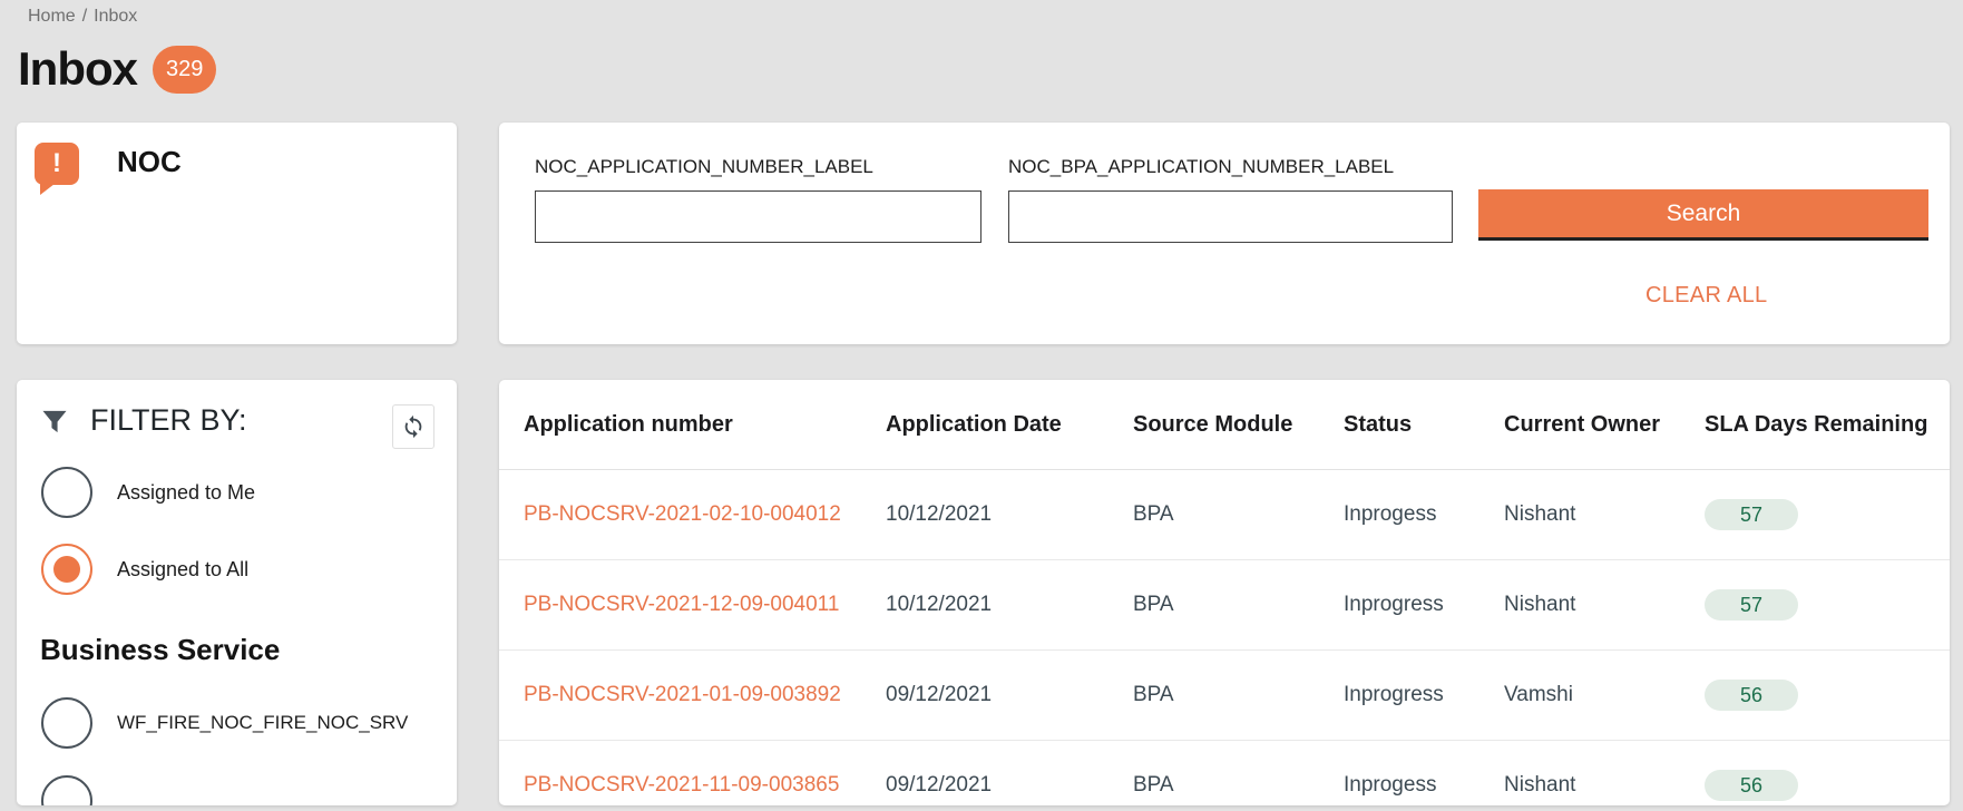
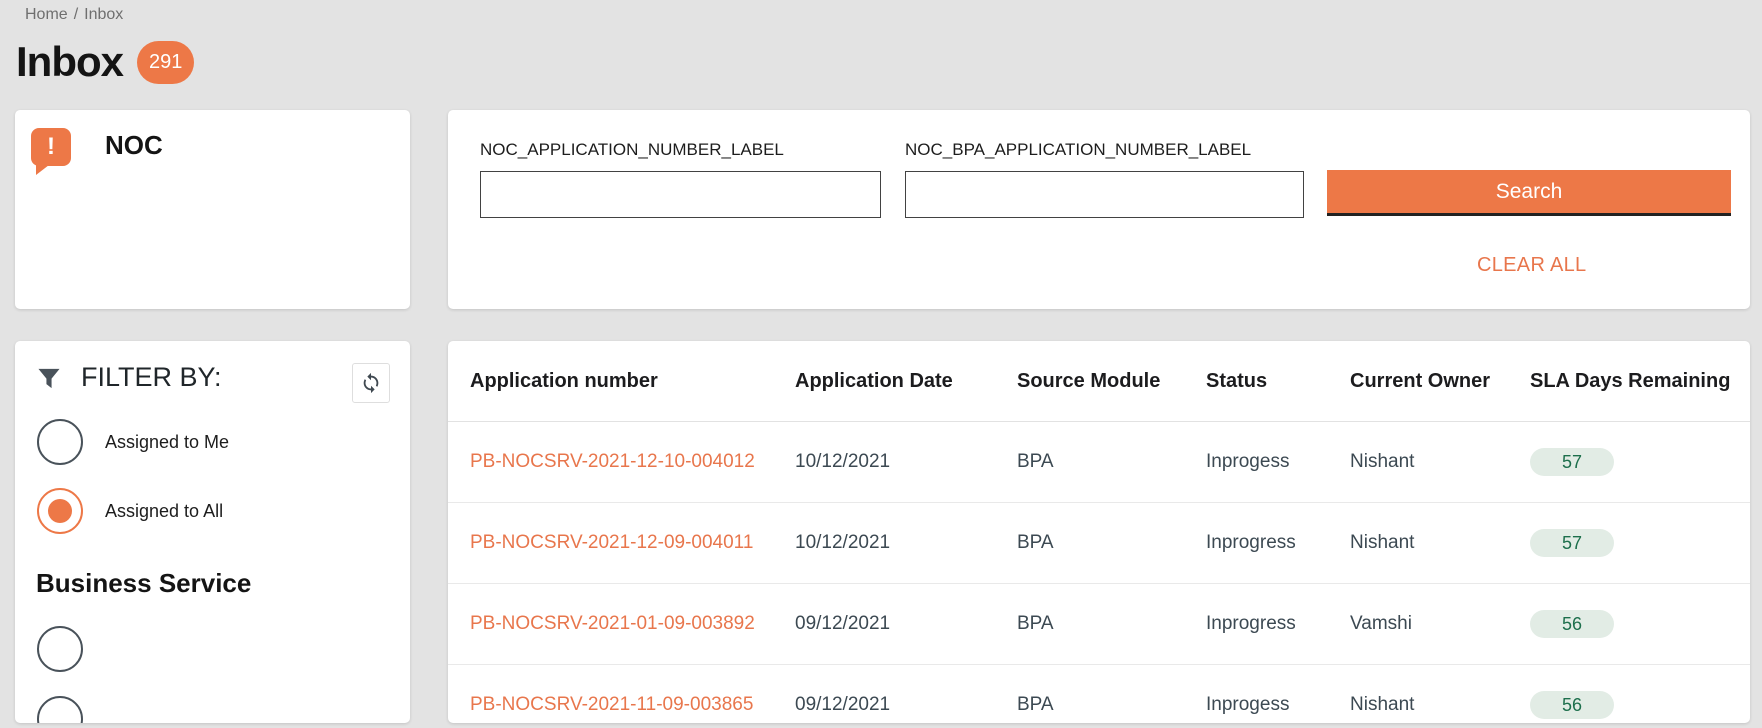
  Home / Inbox
  Inbox
- 329
+ 291
  !
  NOC
  NOC_APPLICATION_NUMBER_LABEL
  NOC_BPA_APPLICATION_NUMBER_LABEL
  Search
  CLEAR ALL
  FILTER BY:
  Assigned to Me
  Assigned to All
  Business Service
- WF_FIRE_NOC_FIRE_NOC_SRV
  Application number
  Application Date
  Source Module
  Status
  Current Owner
  SLA Days Remaining
- PB-NOCSRV-2021-02-10-004012
+ PB-NOCSRV-2021-12-10-004012
  10/12/2021
  BPA
  Inprogess
  Nishant
  57
  PB-NOCSRV-2021-12-09-004011
  10/12/2021
  BPA
  Inprogress
  Nishant
  57
  PB-NOCSRV-2021-01-09-003892
  09/12/2021
  BPA
  Inprogress
  Vamshi
  56
  PB-NOCSRV-2021-11-09-003865
  09/12/2021
  BPA
  Inprogess
  Nishant
  56
